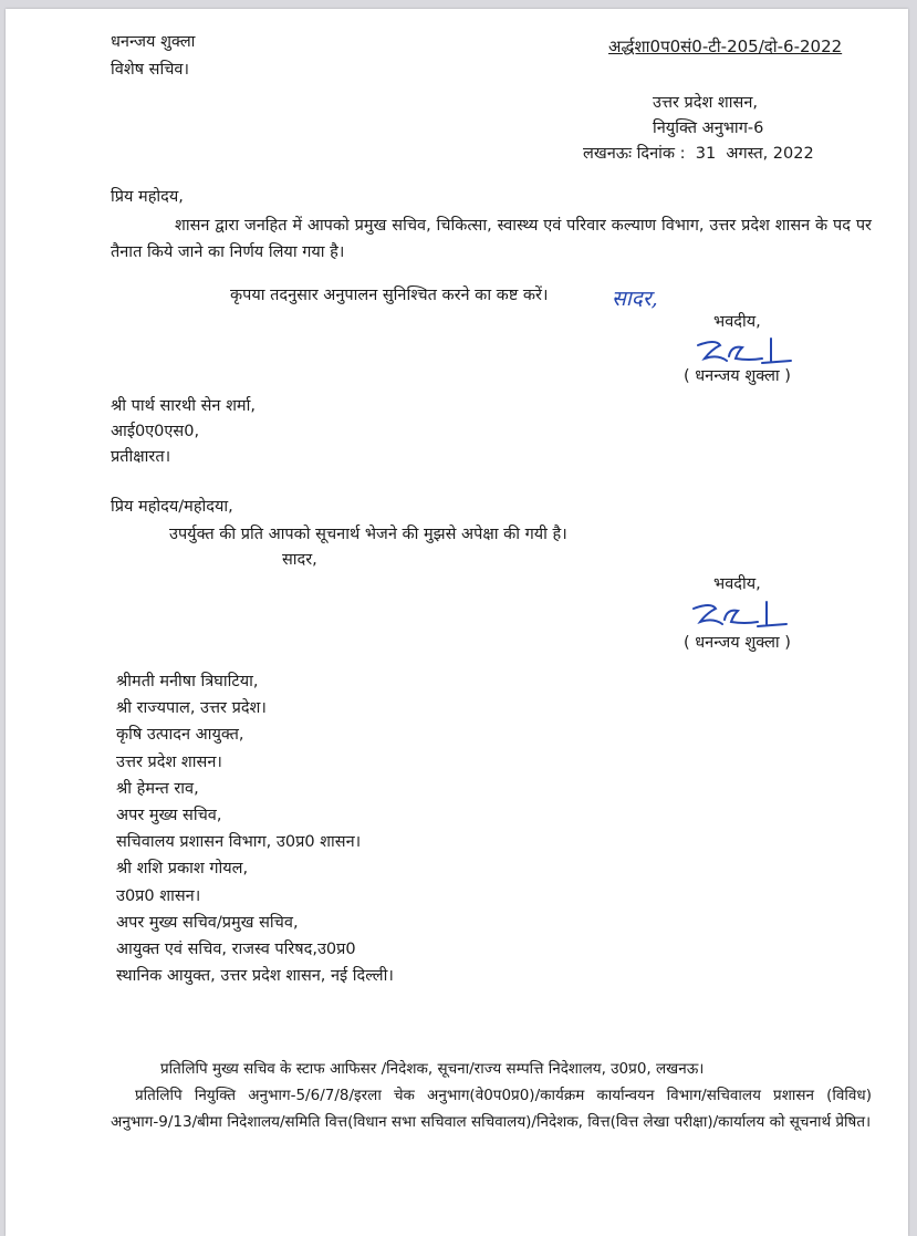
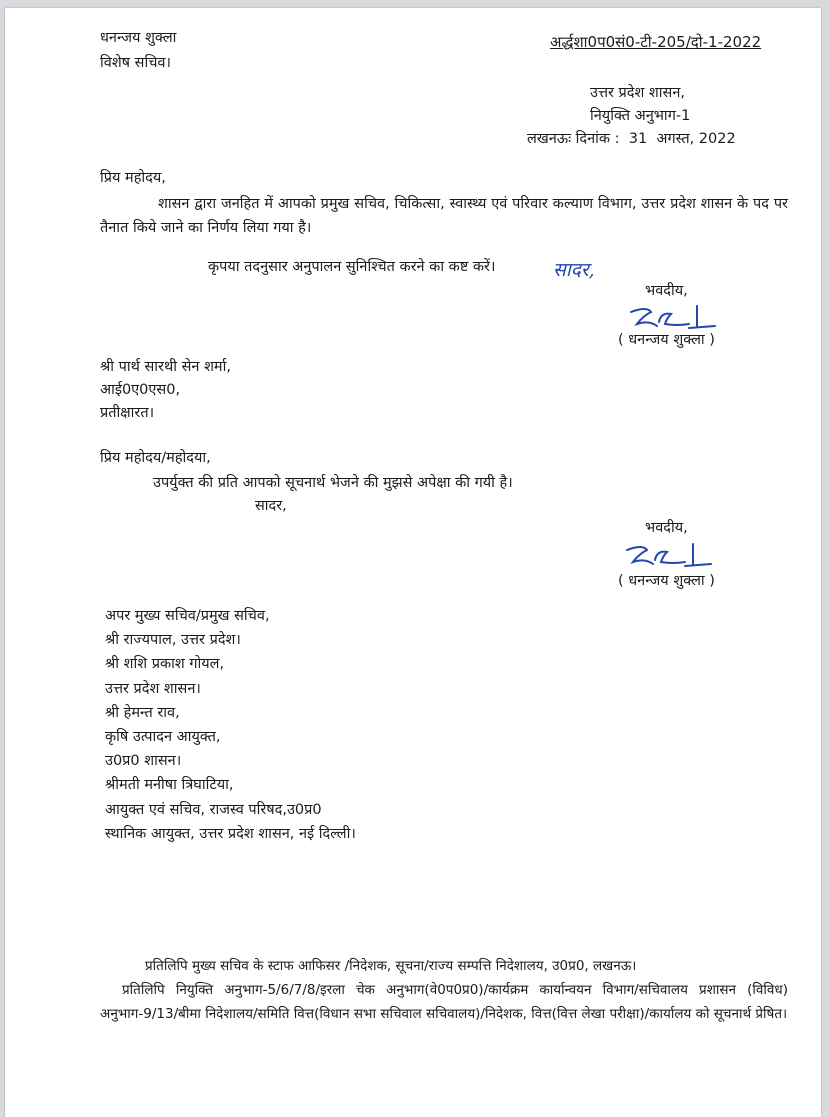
  धनन्जय शुक्ला
  विशेष सचिव।
- अर्द्धशा0प0सं0-टी-205/दो-6-2022
+ अर्द्धशा0प0सं0-टी-205/दो-1-2022
  उत्तर प्रदेश शासन,
- नियुक्ति अनुभाग-6
+ नियुक्ति अनुभाग-1
  लखनऊः दिनांक : 31 अगस्त, 2022
  प्रिय महोदय,
  शासन द्वारा जनहित में आपको प्रमुख सचिव, चिकित्सा, स्वास्थ्य एवं परिवार कल्याण विभाग, उत्तर प्रदेश शासन के पद पर तैनात किये जाने का निर्णय लिया गया है।
  कृपया तदनुसार अनुपालन सुनिश्चित करने का कष्ट करें।
  सादर,
  भवदीय,
  ( धनन्जय शुक्ला )
  श्री पार्थ सारथी सेन शर्मा,
  आई0ए0एस0,
  प्रतीक्षारत।
  प्रिय महोदय/महोदया,
  उपर्युक्त की प्रति आपको सूचनार्थ भेजने की मुझसे अपेक्षा की गयी है।
  सादर,
  भवदीय,
  ( धनन्जय शुक्ला )
- श्रीमती मनीषा त्रिघाटिया,
+ अपर मुख्य सचिव/प्रमुख सचिव,
  श्री राज्यपाल, उत्तर प्रदेश।
- कृषि उत्पादन आयुक्त,
+ श्री शशि प्रकाश गोयल,
  उत्तर प्रदेश शासन।
  श्री हेमन्त राव,
- अपर मुख्य सचिव,
- सचिवालय प्रशासन विभाग, उ0प्र0 शासन।
- श्री शशि प्रकाश गोयल,
+ कृषि उत्पादन आयुक्त,
  उ0प्र0 शासन।
- अपर मुख्य सचिव/प्रमुख सचिव,
+ श्रीमती मनीषा त्रिघाटिया,
  आयुक्त एवं सचिव, राजस्व परिषद,उ0प्र0
  स्थानिक आयुक्त, उत्तर प्रदेश शासन, नई दिल्ली।
  प्रतिलिपि मुख्य सचिव के स्टाफ आफिसर /निदेशक, सूचना/राज्य सम्पत्ति निदेशालय, उ0प्र0, लखनऊ।
  प्रतिलिपि नियुक्ति अनुभाग-5/6/7/8/इरला चेक अनुभाग(वे0प0प्र0)/कार्यक्रम कार्यान्वयन विभाग/सचिवालय प्रशासन (विविध) अनुभाग-9/13/बीमा निदेशालय/समिति वित्त(विधान सभा सचिवाल सचिवालय)/निदेशक, वित्त(वित्त लेखा परीक्षा)/कार्यालय को सूचनार्थ प्रेषित।
